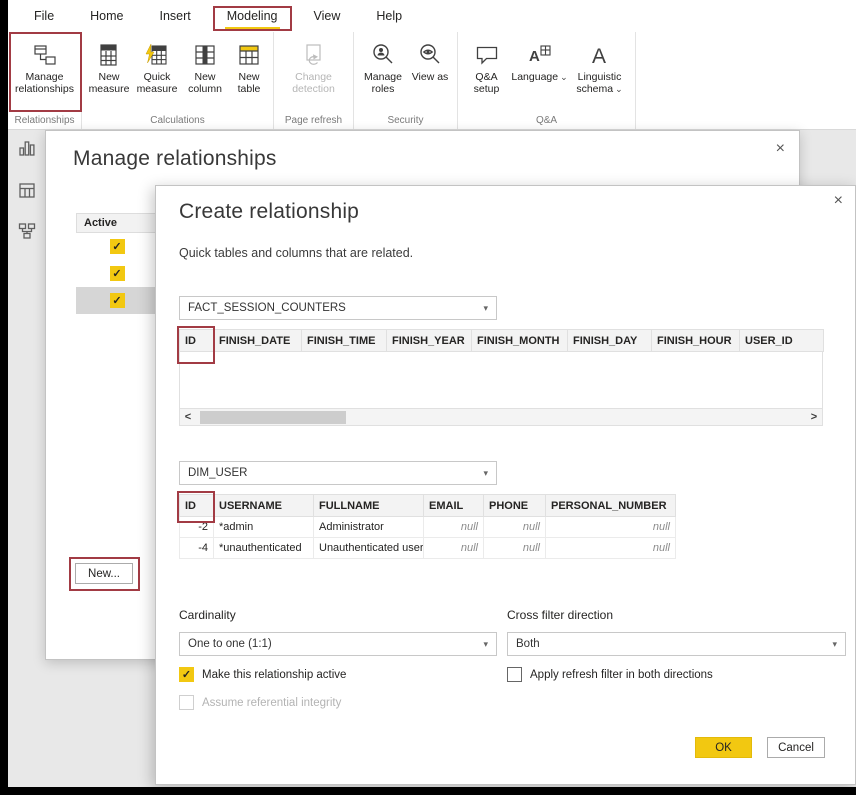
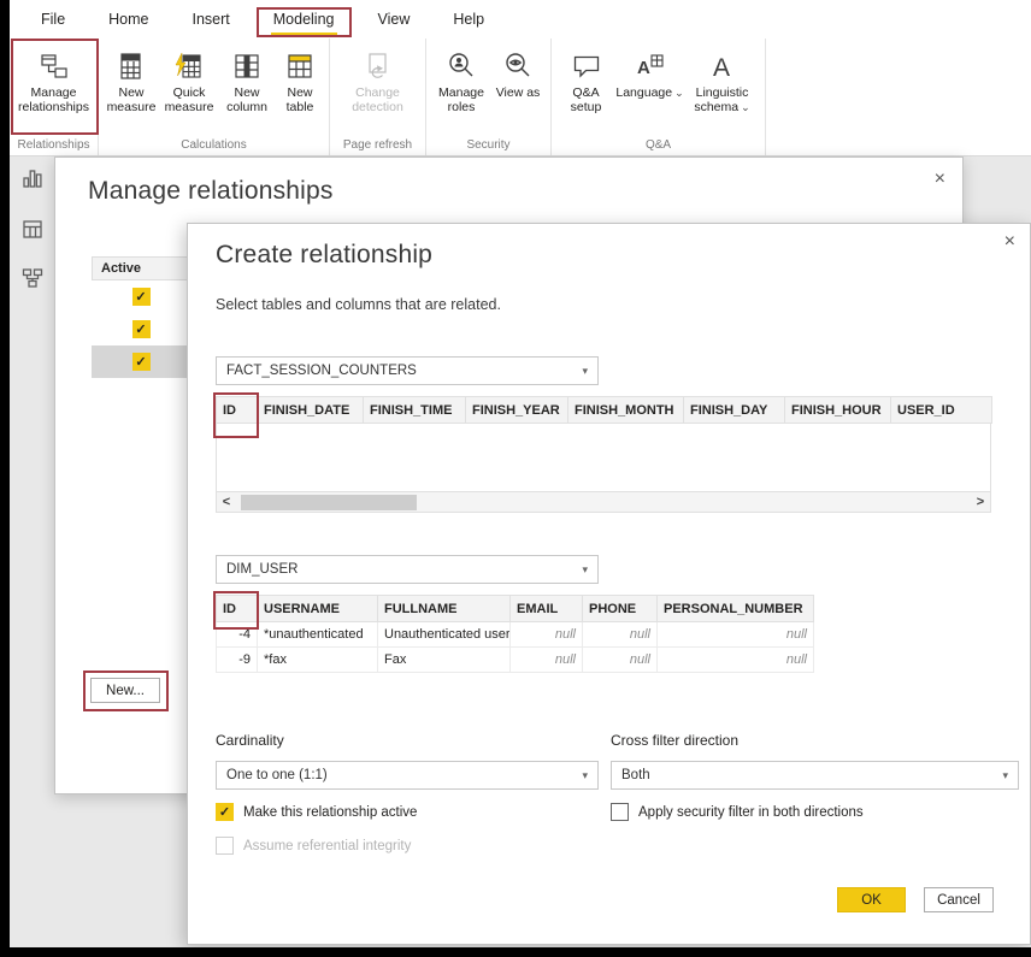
  File
  Home
  Insert
  Modeling
  View
  Help
  Manage relationships
  Relationships
  New measure
  Quick measure
  New column
  New table
  Calculations
  Change detection
  Page refresh
  Manage roles
  View as
  Security
  Q&A setup
  A
  Language ⌄
  A
  Linguistic schema ⌄
  Q&A
  Manage relationships
  ×
  Active
  ✓
  ✓
  ✓
  New...
  Create relationship
  ×
- Quick tables and columns that are related.
+ Select tables and columns that are related.
  FACT_SESSION_COUNTERS
  ▾
  ID	FINISH_DATE	FINISH_TIME	FINISH_YEAR	FINISH_MONTH	FINISH_DAY	FINISH_HOUR	USER_ID
  <
  >
  DIM_USER
  ▾
  ID	USERNAME	FULLNAME	EMAIL	PHONE	PERSONAL_NUMBER
- -2	*admin	Administrator	null	null	null
  -4	*unauthenticated	Unauthenticated user	null	null	null
+ -9	*fax	Fax	null	null	null
  Cardinality
  Cross filter direction
  One to one (1:1)
  ▾
  Both
  ▾
  ✓
  Make this relationship active
- Apply refresh filter in both directions
+ Apply security filter in both directions
  Assume referential integrity
  OK
  Cancel
